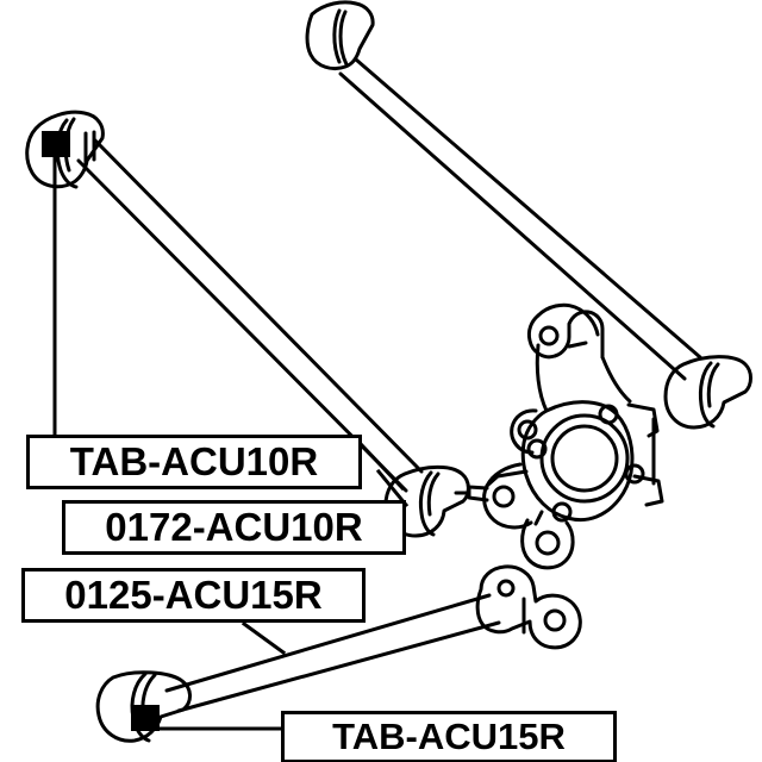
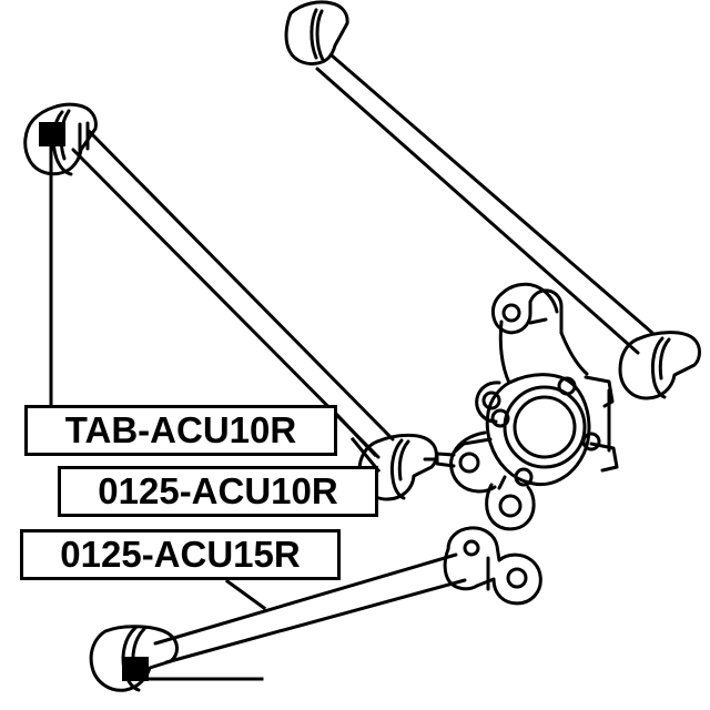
  TAB-ACU10R
- 0172-ACU10R
+ 0125-ACU10R
  0125-ACU15R
- TAB-ACU15R
